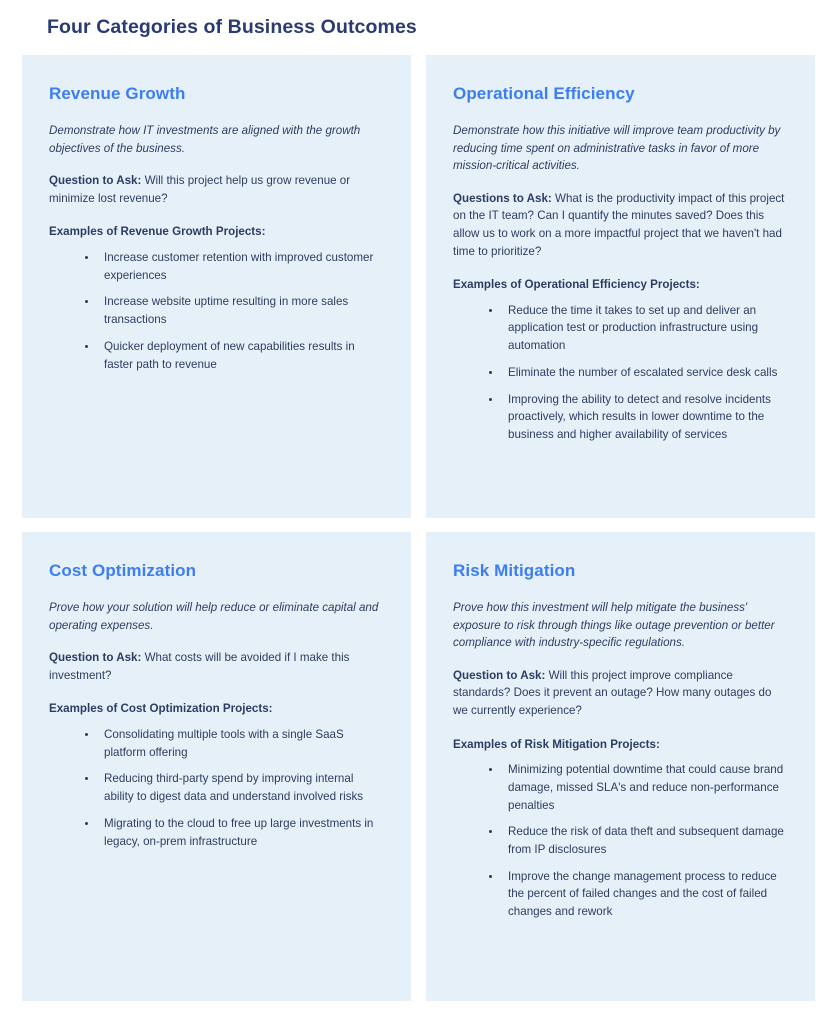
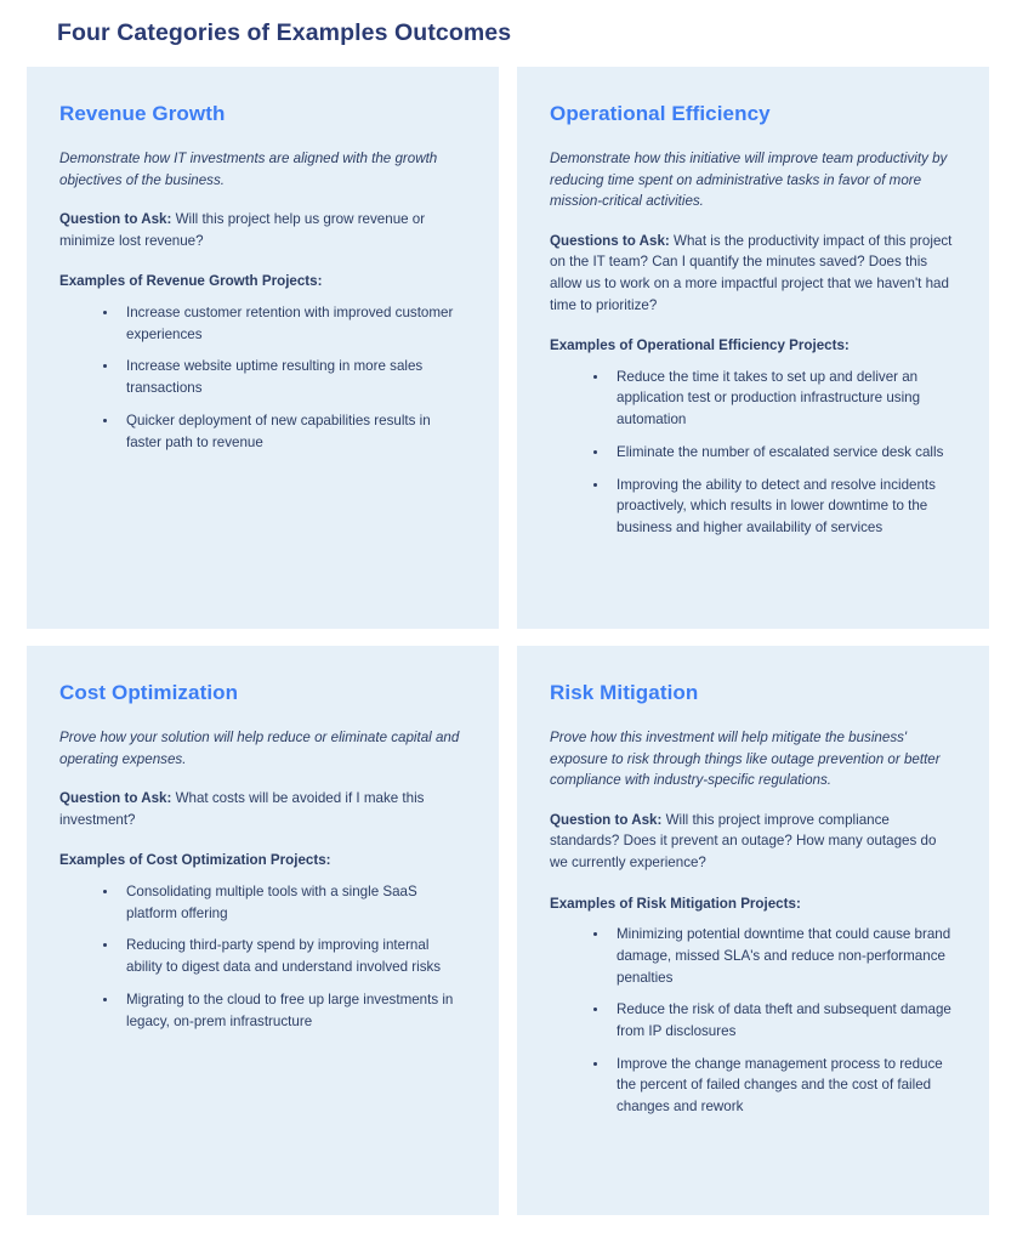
- Four Categories of Business Outcomes
+ Four Categories of Examples Outcomes
  Revenue Growth
  Demonstrate how IT investments are aligned with the growth objectives of the business.
  Question to Ask: Will this project help us grow revenue or minimize lost revenue?
  Examples of Revenue Growth Projects:
  Increase customer retention with improved customer experiences
  Increase website uptime resulting in more sales transactions
  Quicker deployment of new capabilities results in faster path to revenue
  Operational Efficiency
  Demonstrate how this initiative will improve team productivity by reducing time spent on administrative tasks in favor of more mission-critical activities.
  Questions to Ask: What is the productivity impact of this project on the IT team? Can I quantify the minutes saved? Does this allow us to work on a more impactful project that we haven't had time to prioritize?
  Examples of Operational Efficiency Projects:
  Reduce the time it takes to set up and deliver an application test or production infrastructure using automation
  Eliminate the number of escalated service desk calls
  Improving the ability to detect and resolve incidents proactively, which results in lower downtime to the business and higher availability of services
  Cost Optimization
  Prove how your solution will help reduce or eliminate capital and operating expenses.
  Question to Ask: What costs will be avoided if I make this investment?
  Examples of Cost Optimization Projects:
  Consolidating multiple tools with a single SaaS platform offering
  Reducing third-party spend by improving internal ability to digest data and understand involved risks
  Migrating to the cloud to free up large investments in legacy, on-prem infrastructure
  Risk Mitigation
  Prove how this investment will help mitigate the business' exposure to risk through things like outage prevention or better compliance with industry-specific regulations.
  Question to Ask: Will this project improve compliance standards? Does it prevent an outage? How many outages do we currently experience?
  Examples of Risk Mitigation Projects:
  Minimizing potential downtime that could cause brand damage, missed SLA's and reduce non-performance penalties
  Reduce the risk of data theft and subsequent damage from IP disclosures
  Improve the change management process to reduce the percent of failed changes and the cost of failed changes and rework
